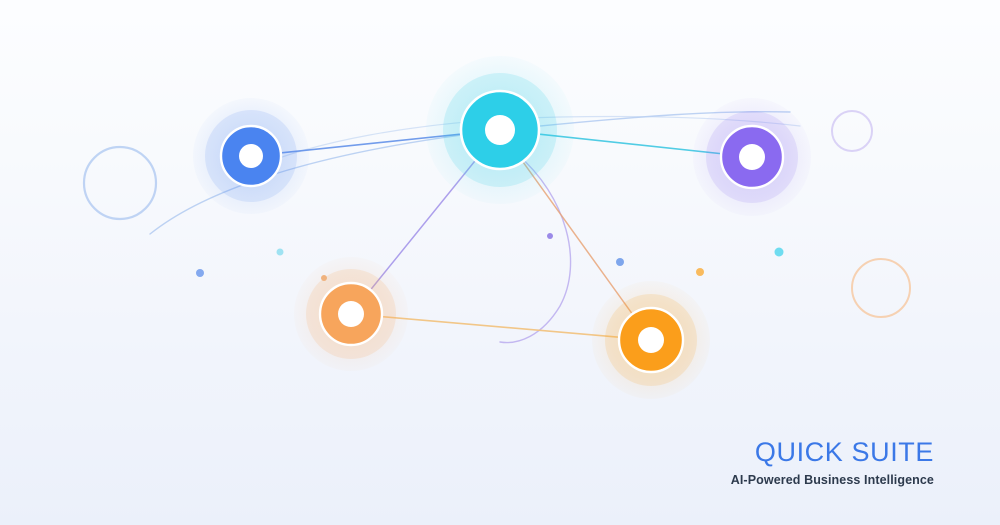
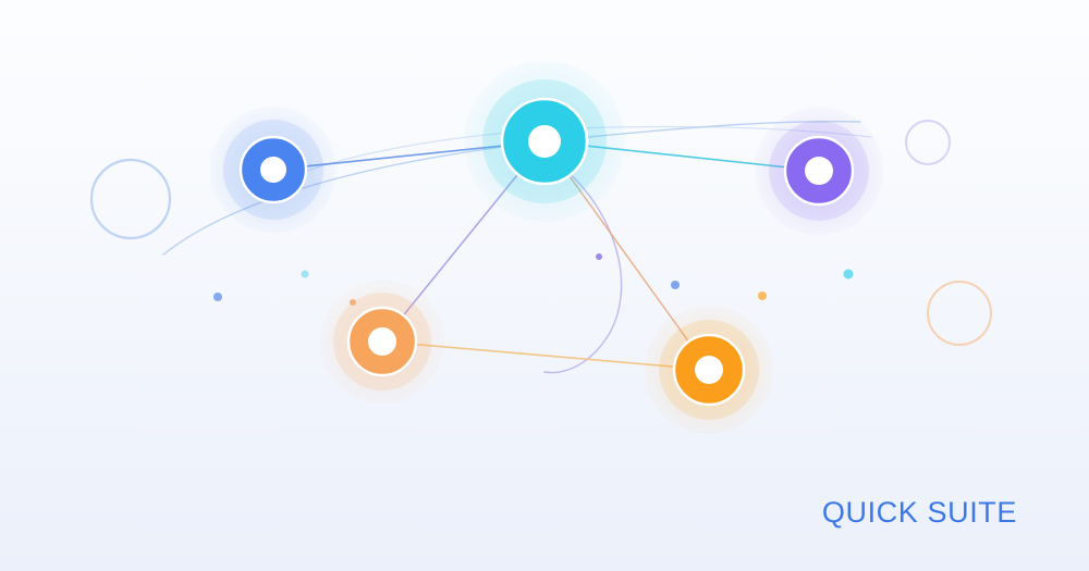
  QUICK SUITE
- AI-Powered Business Intelligence
